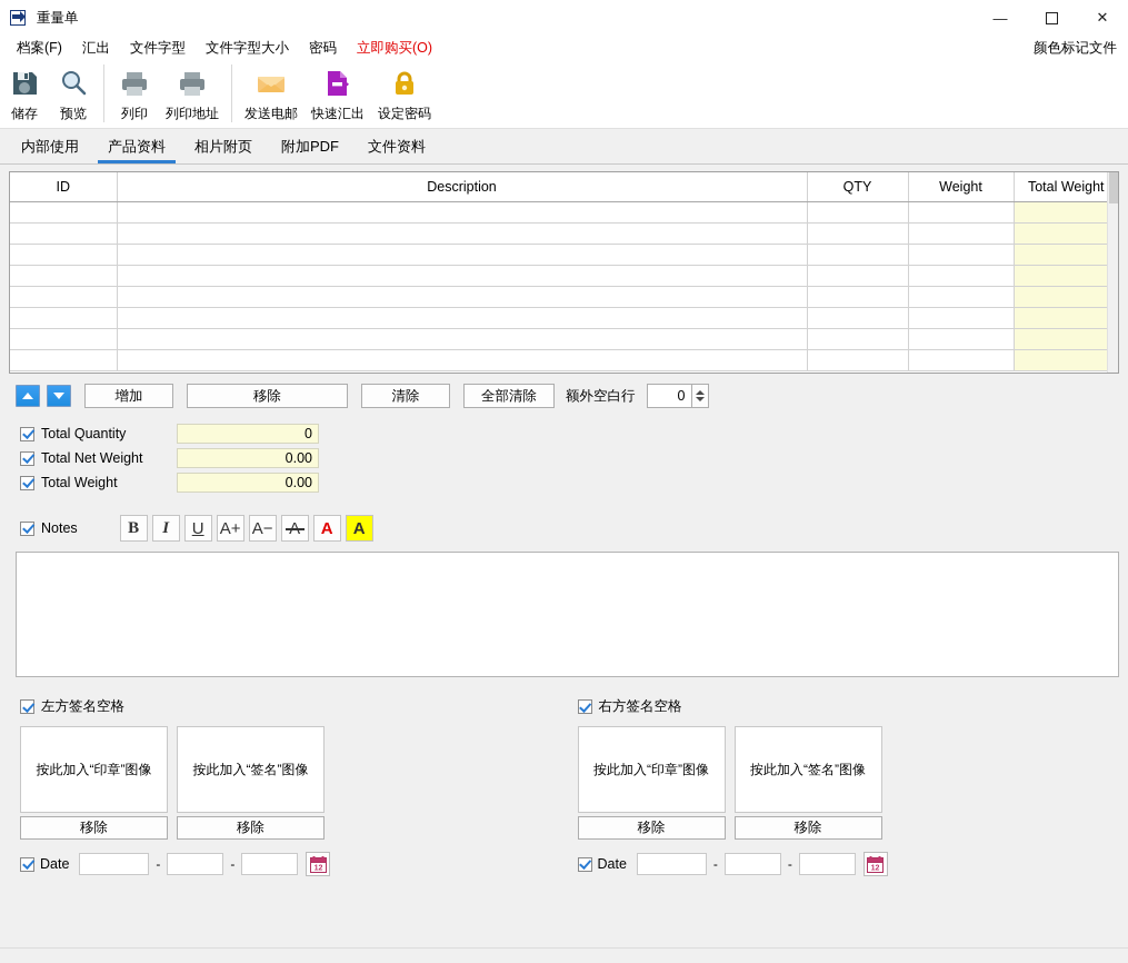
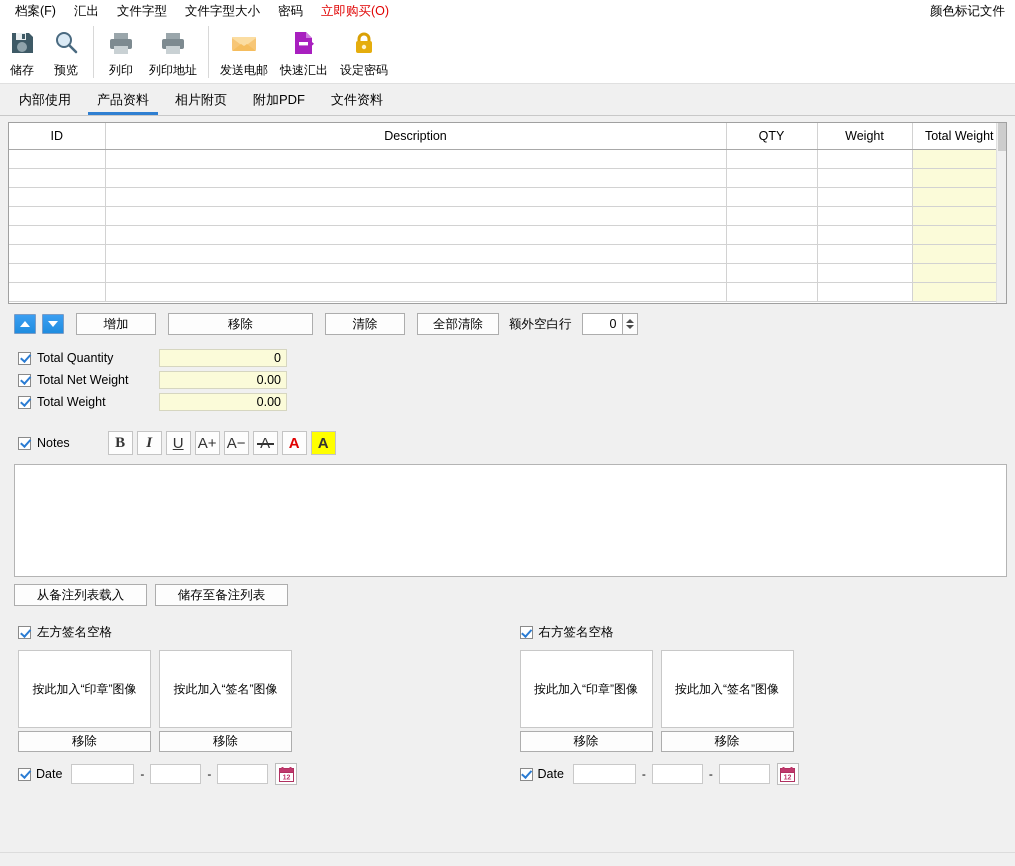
- 重量单
- —
- ✕
  档案(F)
  汇出
  文件字型
  文件字型大小
  密码
  立即购买(O)
  颜色标记文件
  储存
  预览
  列印
  列印地址
  发送电邮
  快速汇出
  设定密码
  内部使用
  产品资料
  相片附页
  附加PDF
  文件资料
  ID	Description	QTY	Weight	Total Weight
  增加
  移除
  清除
  全部清除
  额外空白行
  0
  Total Quantity
  0
  Total Net Weight
  0.00
  Total Weight
  0.00
  Notes
  B
  I
  U
  A+
  A−
  A
  A
  A
+ 从备注列表载入
+ 储存至备注列表
  左方签名空格
  按此加入“印章”图像
  移除
  按此加入“签名”图像
  移除
  Date
  -
  -
  右方签名空格
  按此加入“印章”图像
  移除
  按此加入“签名”图像
  移除
  Date
  -
  -
